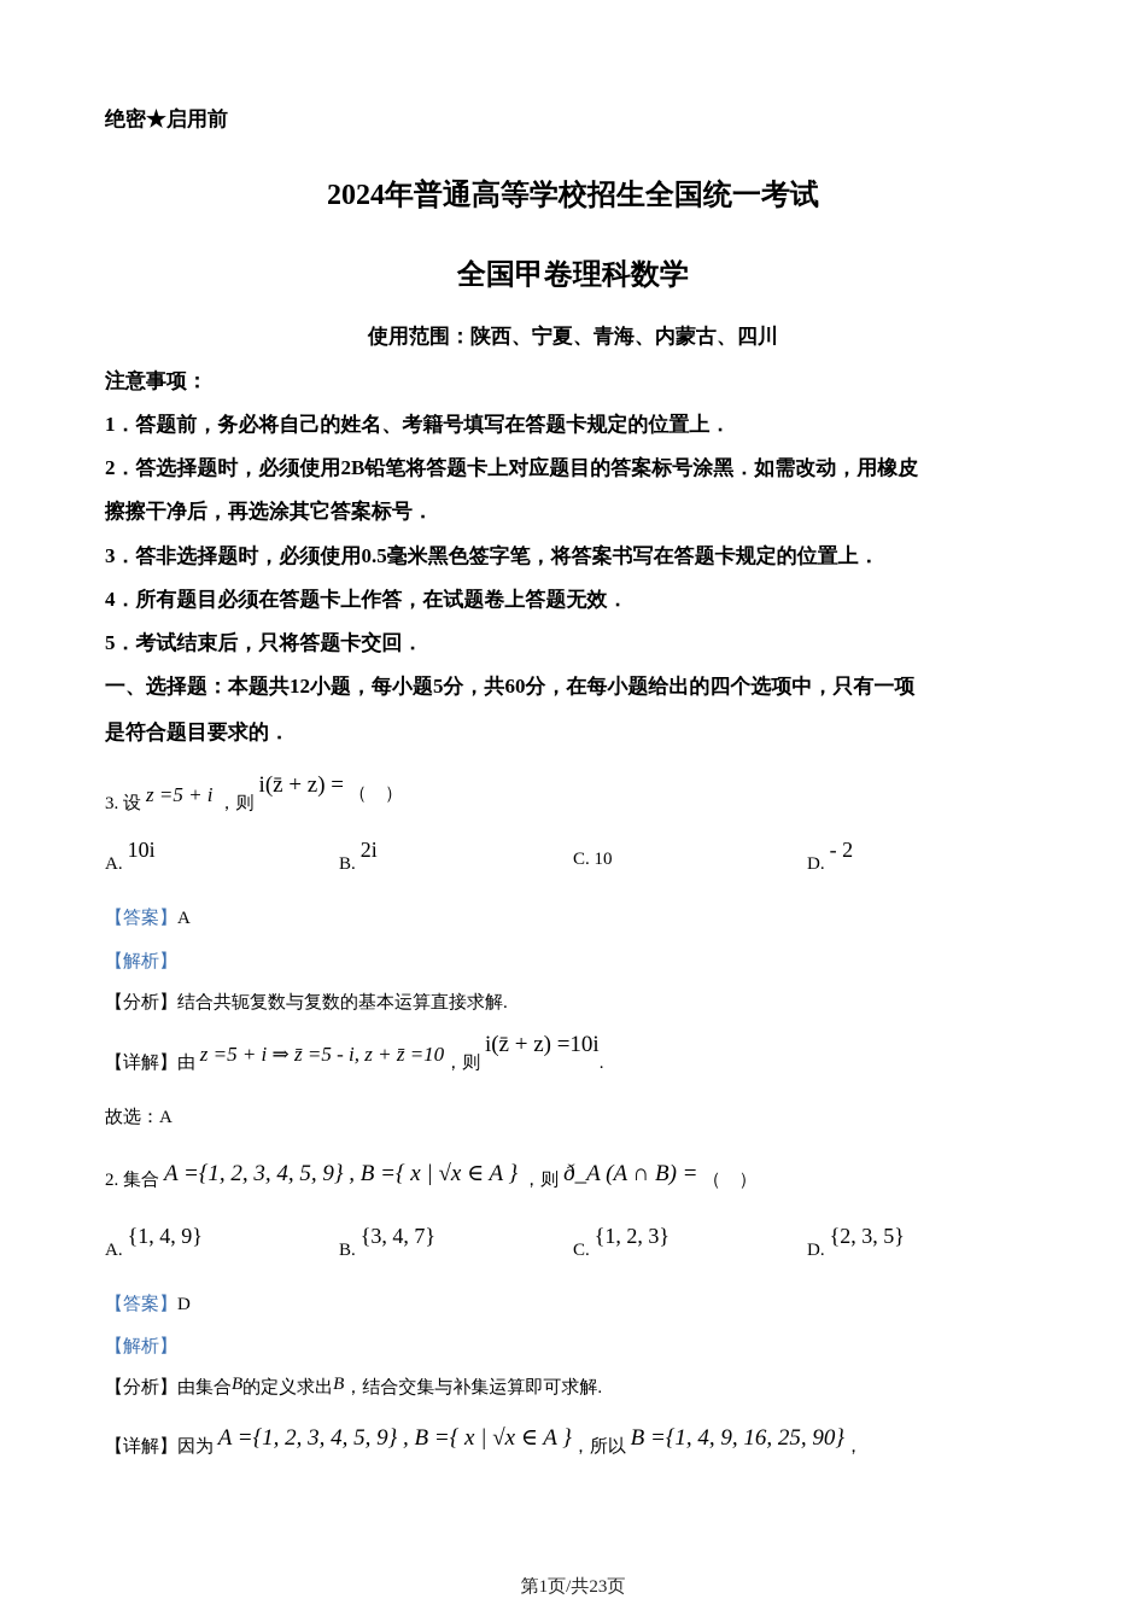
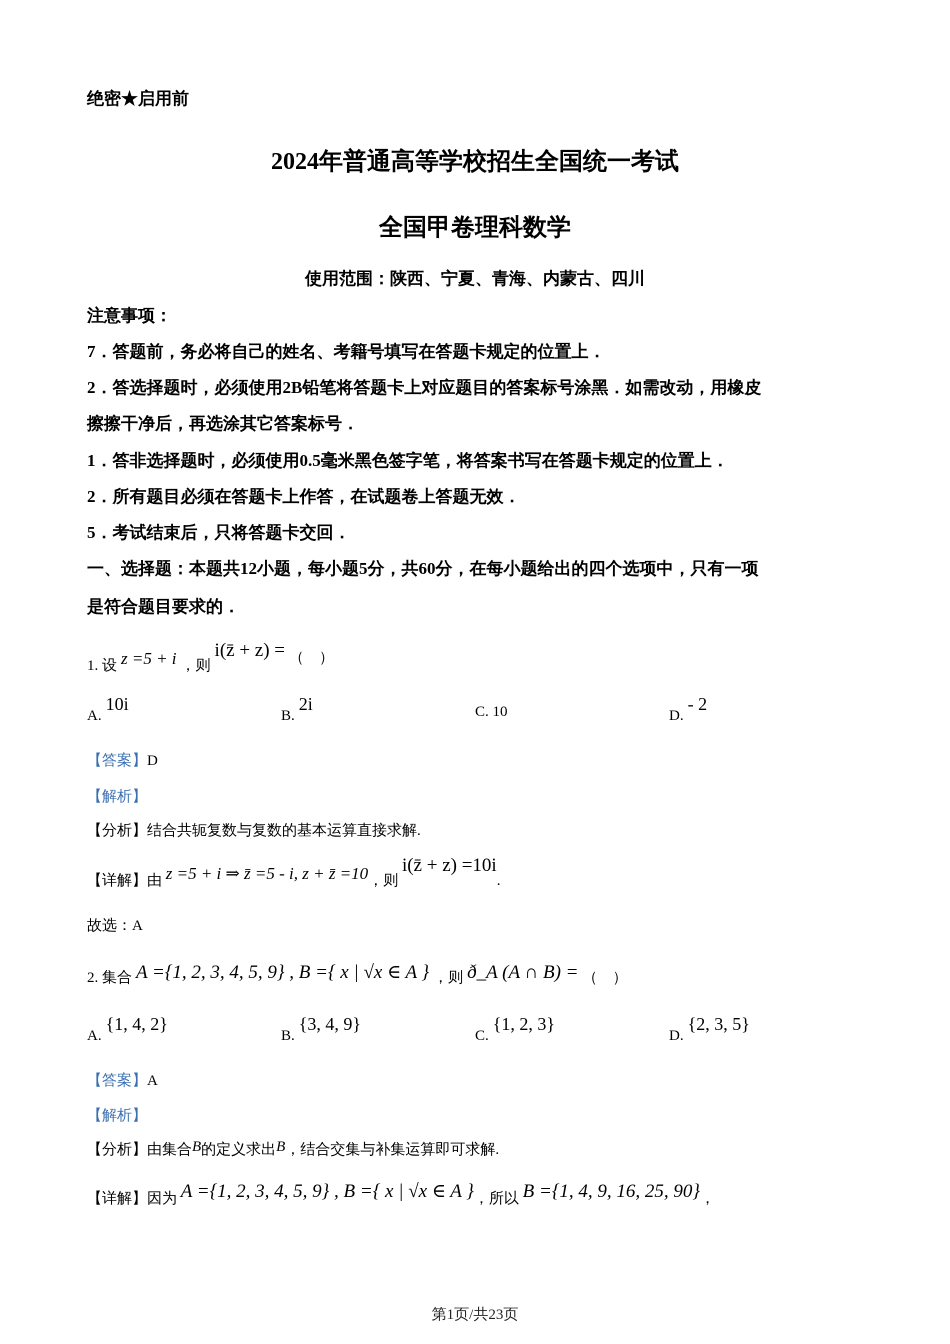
  绝密★启用前
  2024年普通高等学校招生全国统一考试
  全国甲卷理科数学
  使用范围：陕西、宁夏、青海、内蒙古、四川
  注意事项：
- 1．答题前，务必将自己的姓名、考籍号填写在答题卡规定的位置上．
+ 7．答题前，务必将自己的姓名、考籍号填写在答题卡规定的位置上．
  2．答选择题时，必须使用2B铅笔将答题卡上对应题目的答案标号涂黑．如需改动，用橡皮
  擦擦干净后，再选涂其它答案标号．
- 3．答非选择题时，必须使用0.5毫米黑色签字笔，将答案书写在答题卡规定的位置上．
+ 1．答非选择题时，必须使用0.5毫米黑色签字笔，将答案书写在答题卡规定的位置上．
- 4．所有题目必须在答题卡上作答，在试题卷上答题无效．
+ 2．所有题目必须在答题卡上作答，在试题卷上答题无效．
  5．考试结束后，只将答题卡交回．
  一、选择题：本题共12小题，每小题5分，共60分，在每小题给出的四个选项中，只有一项
  是符合题目要求的．
- 3. 设 z =5 + i ，则 i(z̄ + z) = （ ）
+ 1. 设 z =5 + i ，则 i(z̄ + z) = （ ）
  A.10i
  B.2i
  C. 10
  D.- 2
- 【答案】A
+ 【答案】D
  【解析】
  【分析】结合共轭复数与复数的基本运算直接求解.
  【详解】由 z =5 + i ⇒ z̄ =5 - i, z + z̄ =10，则 i(z̄ + z) =10i.
  故选：A
  2. 集合 A ={1, 2, 3, 4, 5, 9} , B ={ x | √x ∈ A } ，则 ð_A (A ∩ B) = （ ）
- A.{1, 4, 9}
+ A.{1, 4, 2}
- B.{3, 4, 7}
+ B.{3, 4, 9}
  C.{1, 2, 3}
  D.{2, 3, 5}
- 【答案】D
+ 【答案】A
  【解析】
  【分析】由集合B的定义求出B，结合交集与补集运算即可求解.
  【详解】因为 A ={1, 2, 3, 4, 5, 9} , B ={ x | √x ∈ A }，所以 B ={1, 4, 9, 16, 25, 90}，
  第1页/共23页
